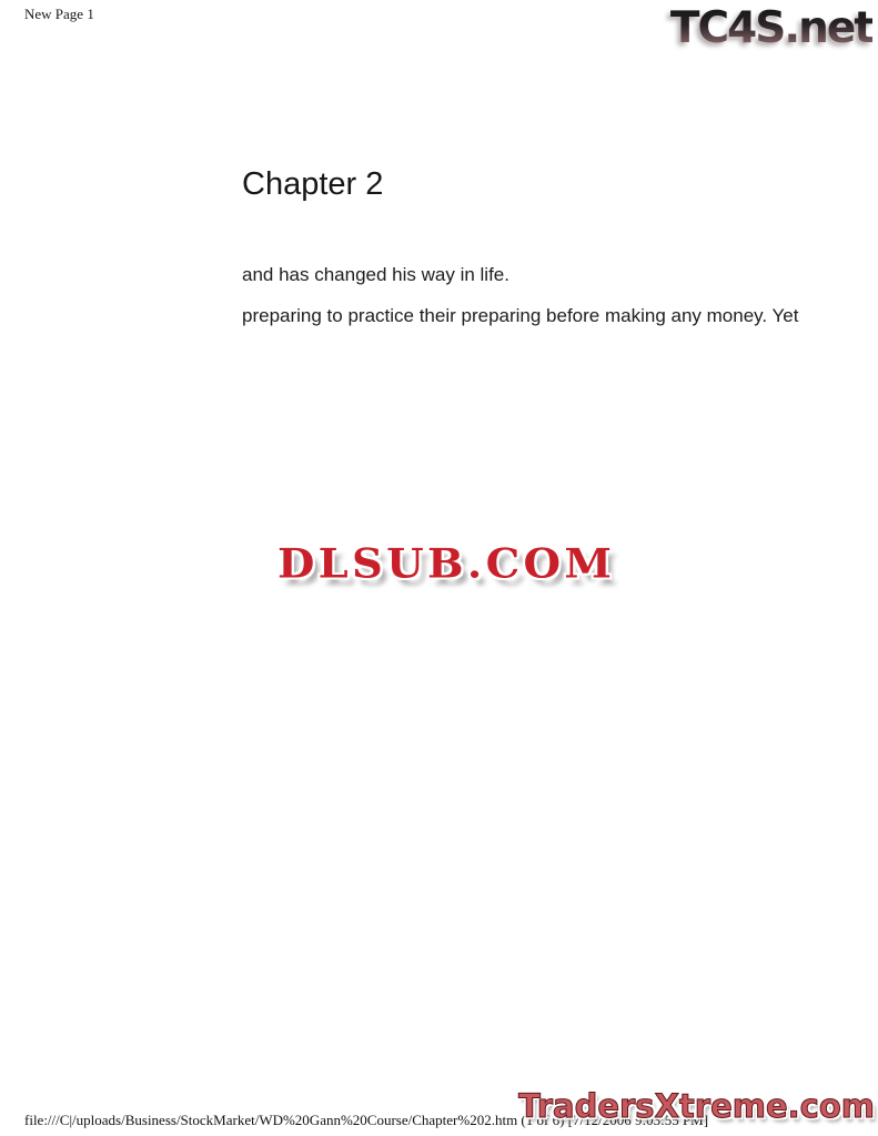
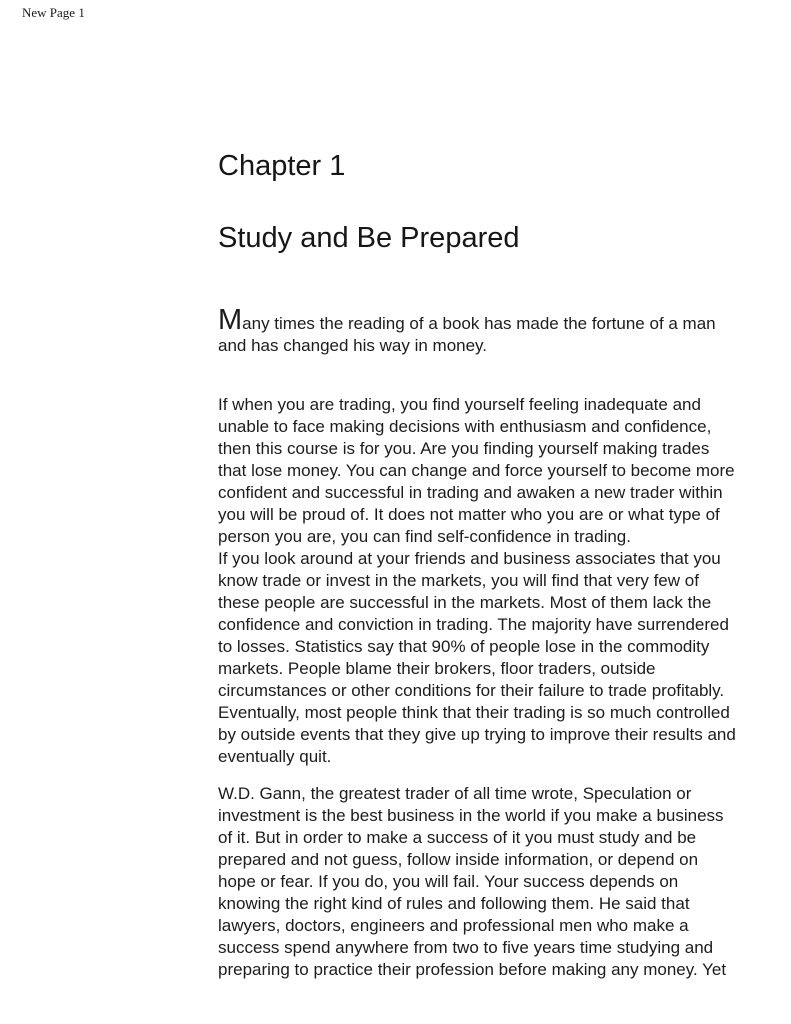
  New Page 1
- TC4S.net
- Chapter 2
+ Chapter 1
+ Study and Be Prepared
+ Many times the reading of a book has made the fortune of a man
- and has changed his way in life.
+ and has changed his way in money.
+ If when you are trading, you find yourself feeling inadequate and
+ unable to face making decisions with enthusiasm and confidence,
+ then this course is for you. Are you finding yourself making trades
+ that lose money. You can change and force yourself to become more
+ confident and successful in trading and awaken a new trader within
+ you will be proud of. It does not matter who you are or what type of
+ person you are, you can find self-confidence in trading.
+ If you look around at your friends and business associates that you
+ know trade or invest in the markets, you will find that very few of
+ these people are successful in the markets. Most of them lack the
+ confidence and conviction in trading. The majority have surrendered
+ to losses. Statistics say that 90% of people lose in the commodity
+ markets. People blame their brokers, floor traders, outside
+ circumstances or other conditions for their failure to trade profitably.
+ Eventually, most people think that their trading is so much controlled
+ by outside events that they give up trying to improve their results and
+ eventually quit.
+ W.D. Gann, the greatest trader of all time wrote, Speculation or
+ investment is the best business in the world if you make a business
+ of it. But in order to make a success of it you must study and be
+ prepared and not guess, follow inside information, or depend on
+ hope or fear. If you do, you will fail. Your success depends on
+ knowing the right kind of rules and following them. He said that
+ lawyers, doctors, engineers and professional men who make a
+ success spend anywhere from two to five years time studying and
- preparing to practice their preparing before making any money. Yet
+ preparing to practice their profession before making any money. Yet
- DLSUB.COM
- file:///C|/uploads/Business/StockMarket/WD%20Gann%20Course/Chapter%202.htm (1 of 6) [7/12/2006 9:03:55 PM]
- TradersXtreme.com
